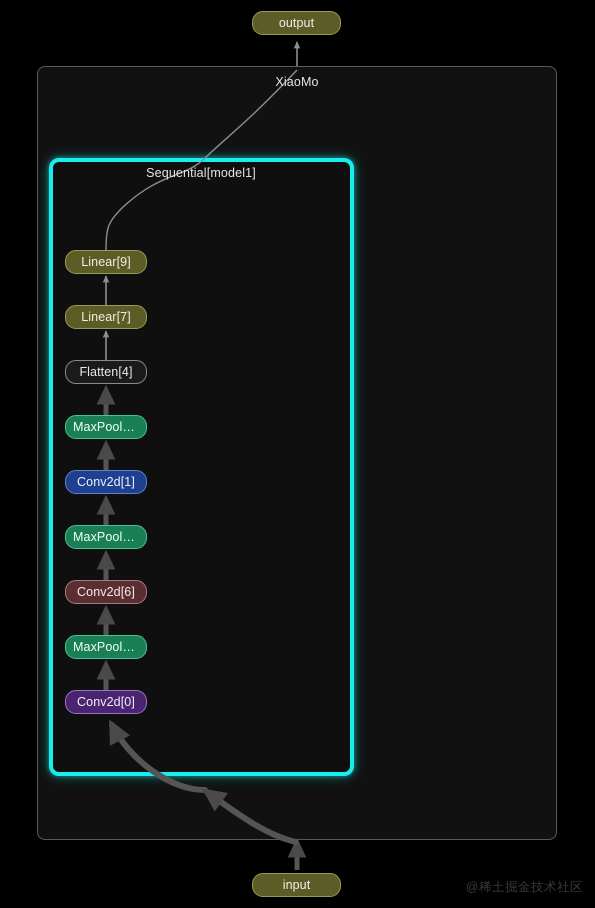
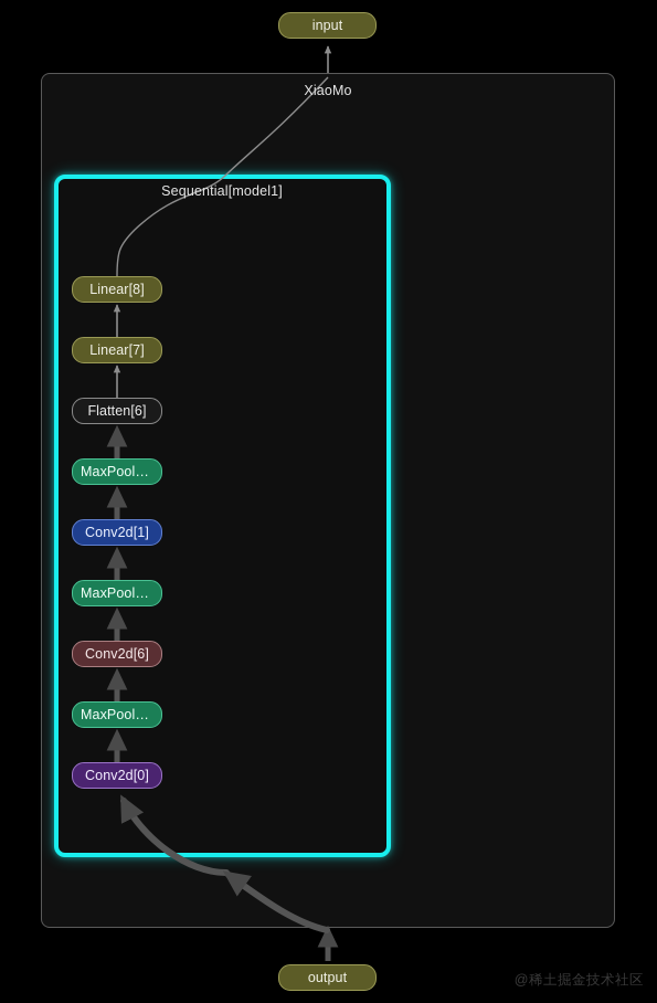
  XiaoMo
  Sequential[model1]
- output
+ input
- Linear[9]
+ Linear[8]
  Linear[7]
- Flatten[4]
+ Flatten[6]
  MaxPool2d[…
  Conv2d[1]
  MaxPool2d[…
  Conv2d[6]
  MaxPool2d[…
  Conv2d[0]
- input
+ output
  @稀土掘金技术社区
